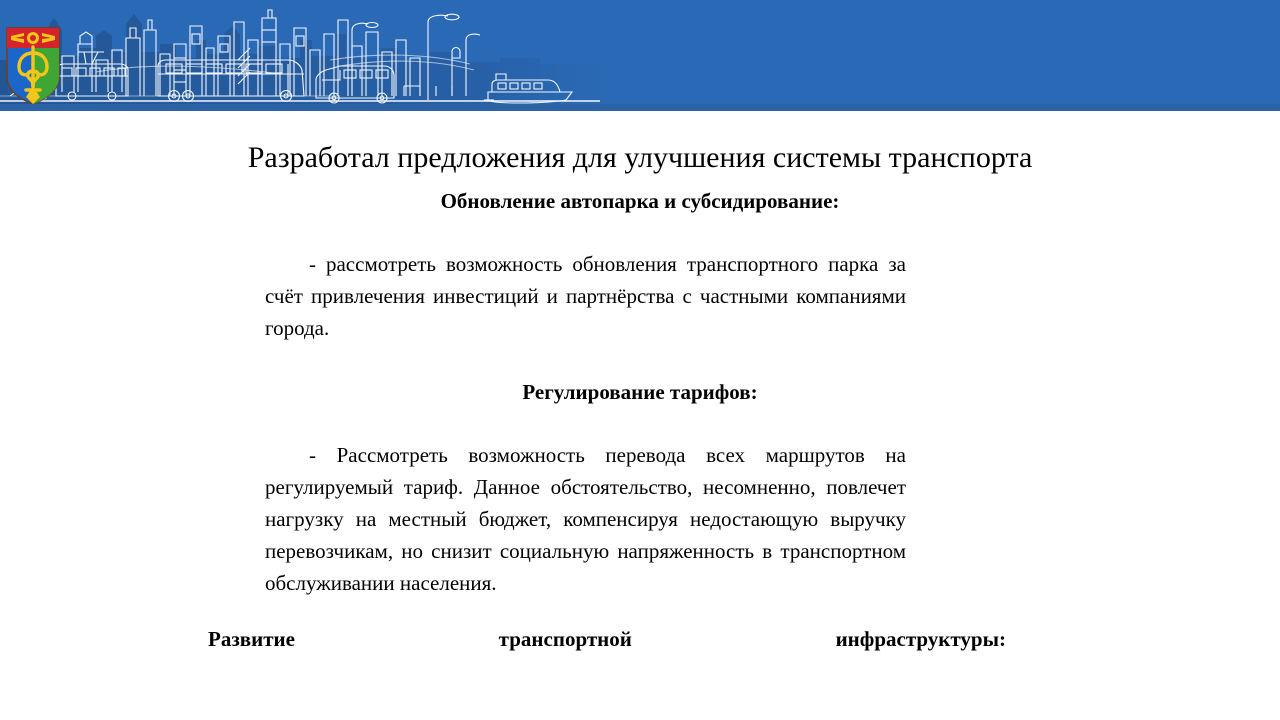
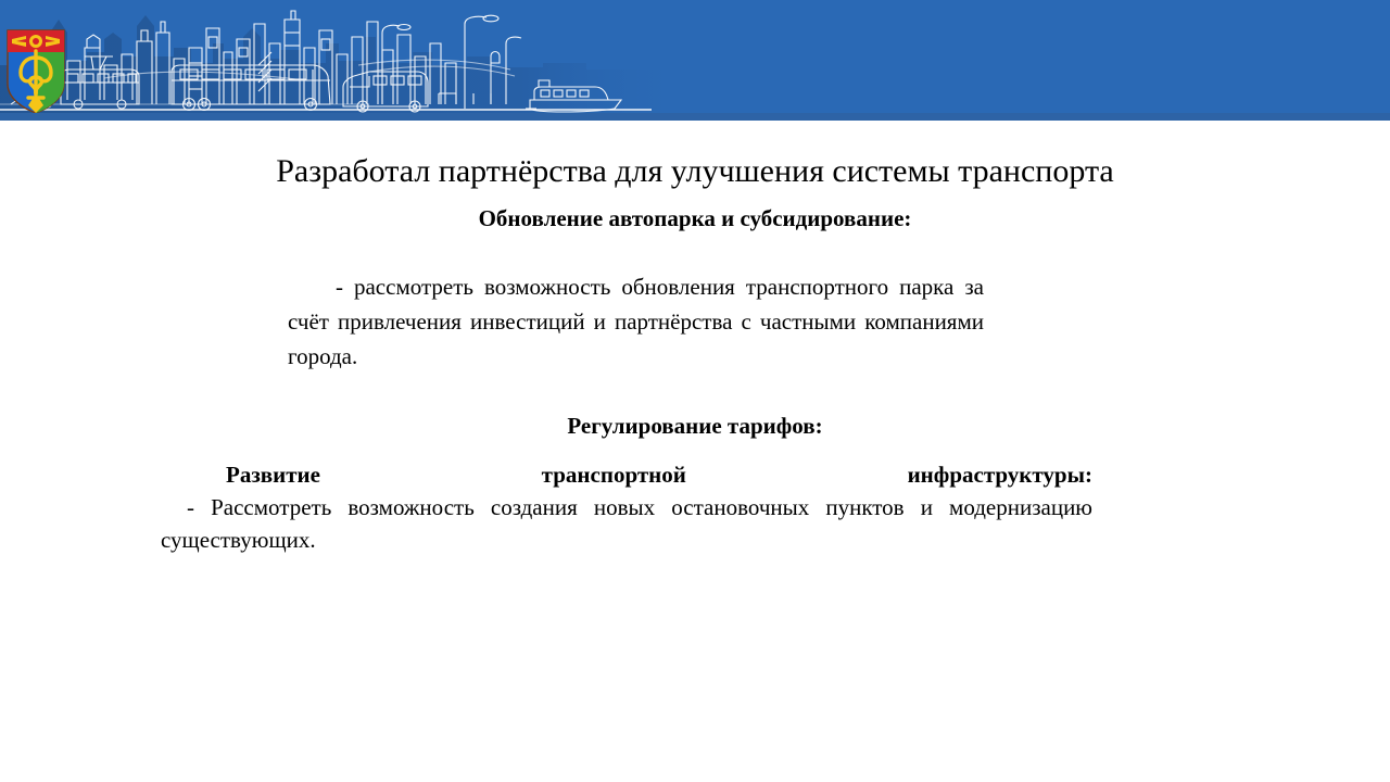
- Разработал предложения для улучшения системы транспорта
+ Разработал партнёрства для улучшения системы транспорта
  Обновление автопарка и субсидирование:
  - рассмотреть возможность обновления транспортного парка за счёт привлечения инвестиций и партнёрства с частными компаниями города.
  Регулирование тарифов:
- - Рассмотреть возможность перевода всех маршрутов на регулируемый тариф. Данное обстоятельство, несомненно, повлечет нагрузку на местный бюджет, компенсируя недостающую выручку перевозчикам, но снизит социальную напряженность в транспортном обслуживании населения.
  Развитие транспортной инфраструктуры:
+ - Рассмотреть возможность создания новых остановочных пунктов и модернизацию существующих.
